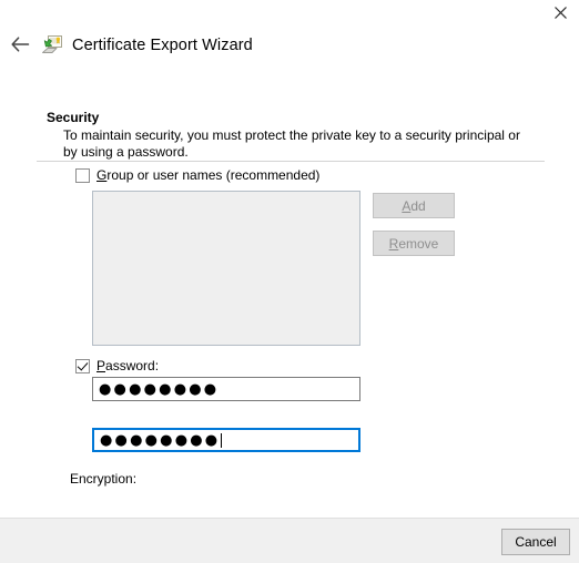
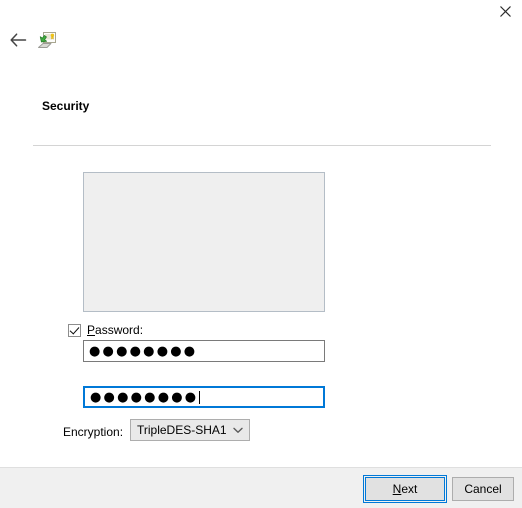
- Certificate Export Wizard
  Security
- To maintain security, you must protect the private key to a security principal or by using a password.
- Group or user names (recommended)
- Add
- Remove
  Password:
  ●●●●●●●●
  ●●●●●●●●
  Encryption:
+ TripleDES-SHA1
+ Next
  Cancel
